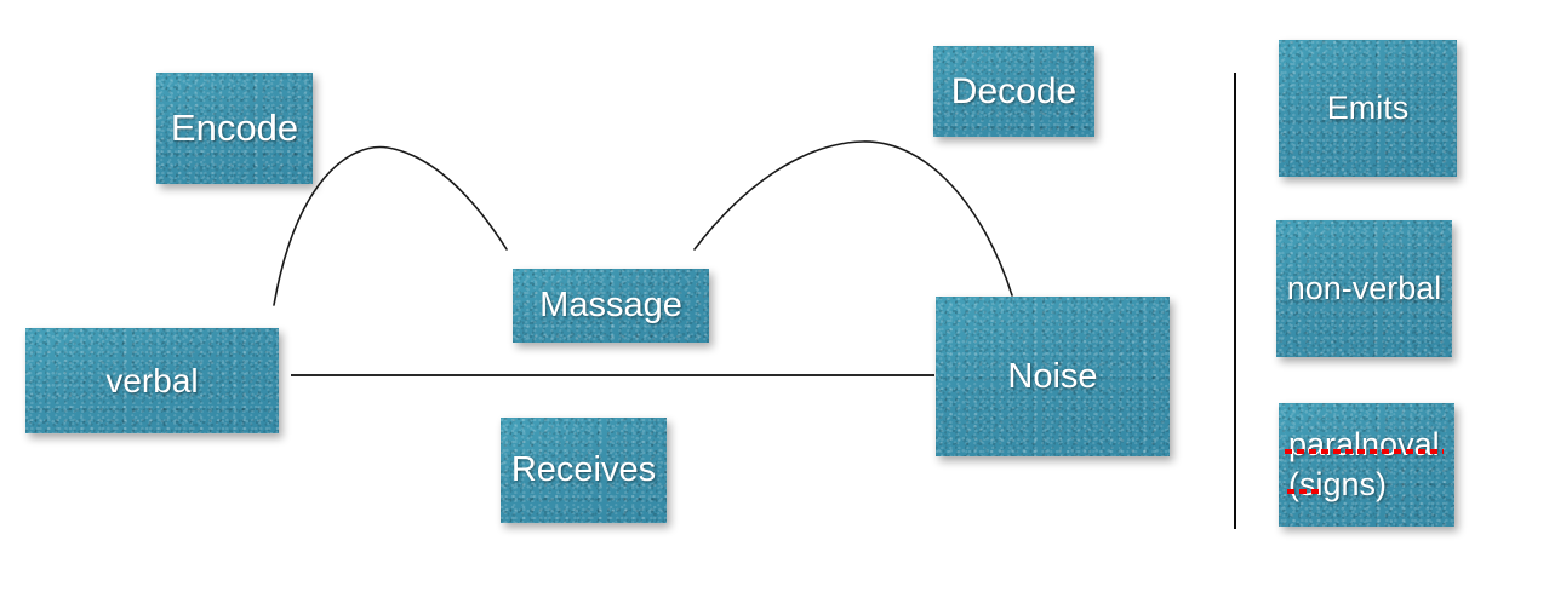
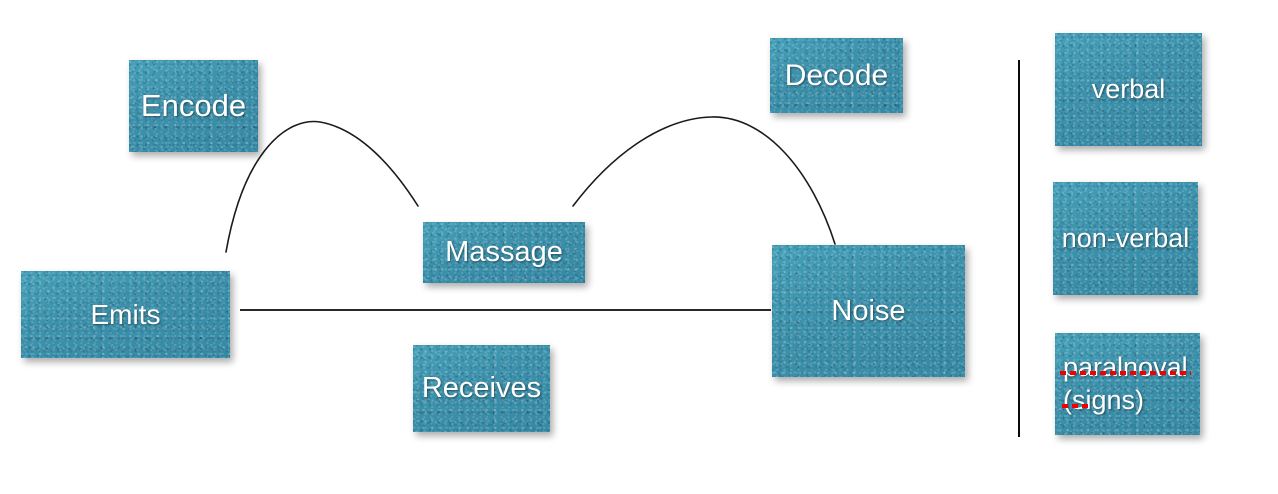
  Encode
- verbal
+ Emits
  Massage
  Receives
  Decode
  Noise
- Emits
+ verbal
  non-verbal
  paralnoval(signs)
